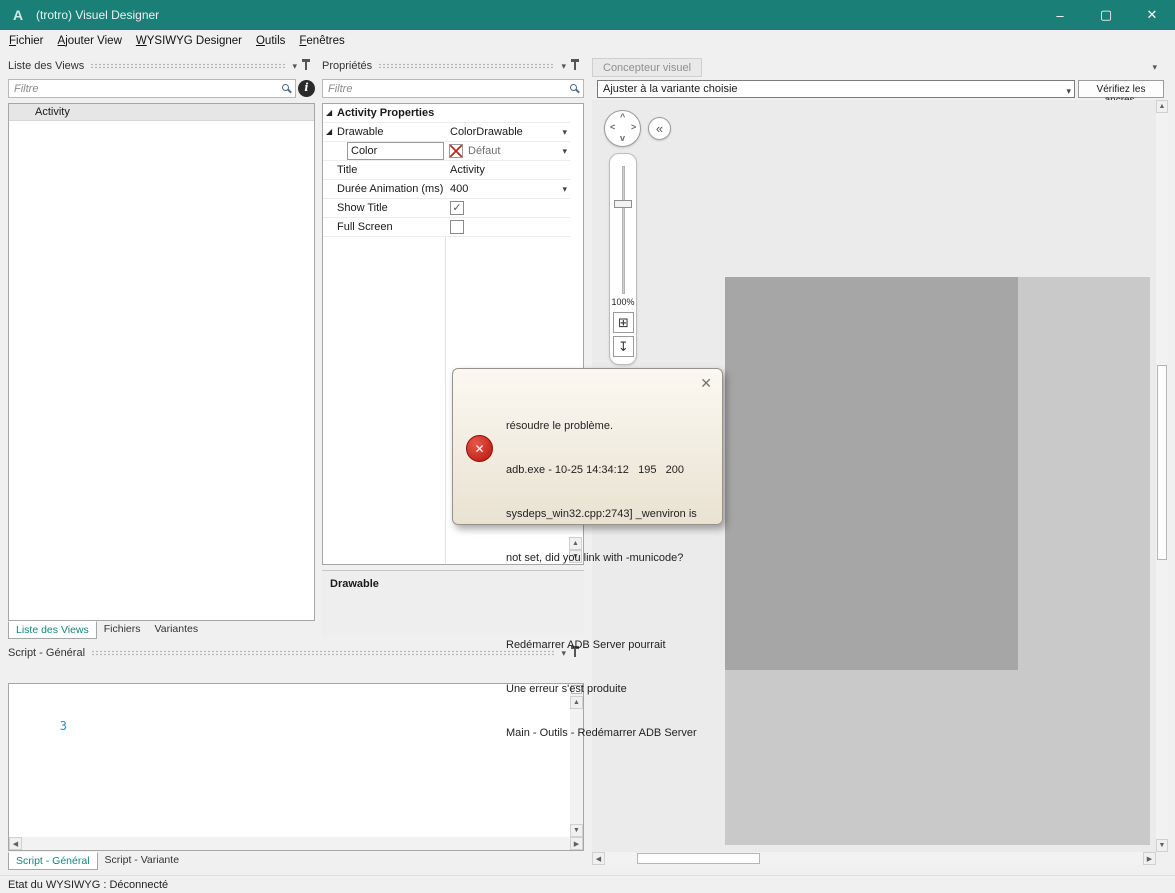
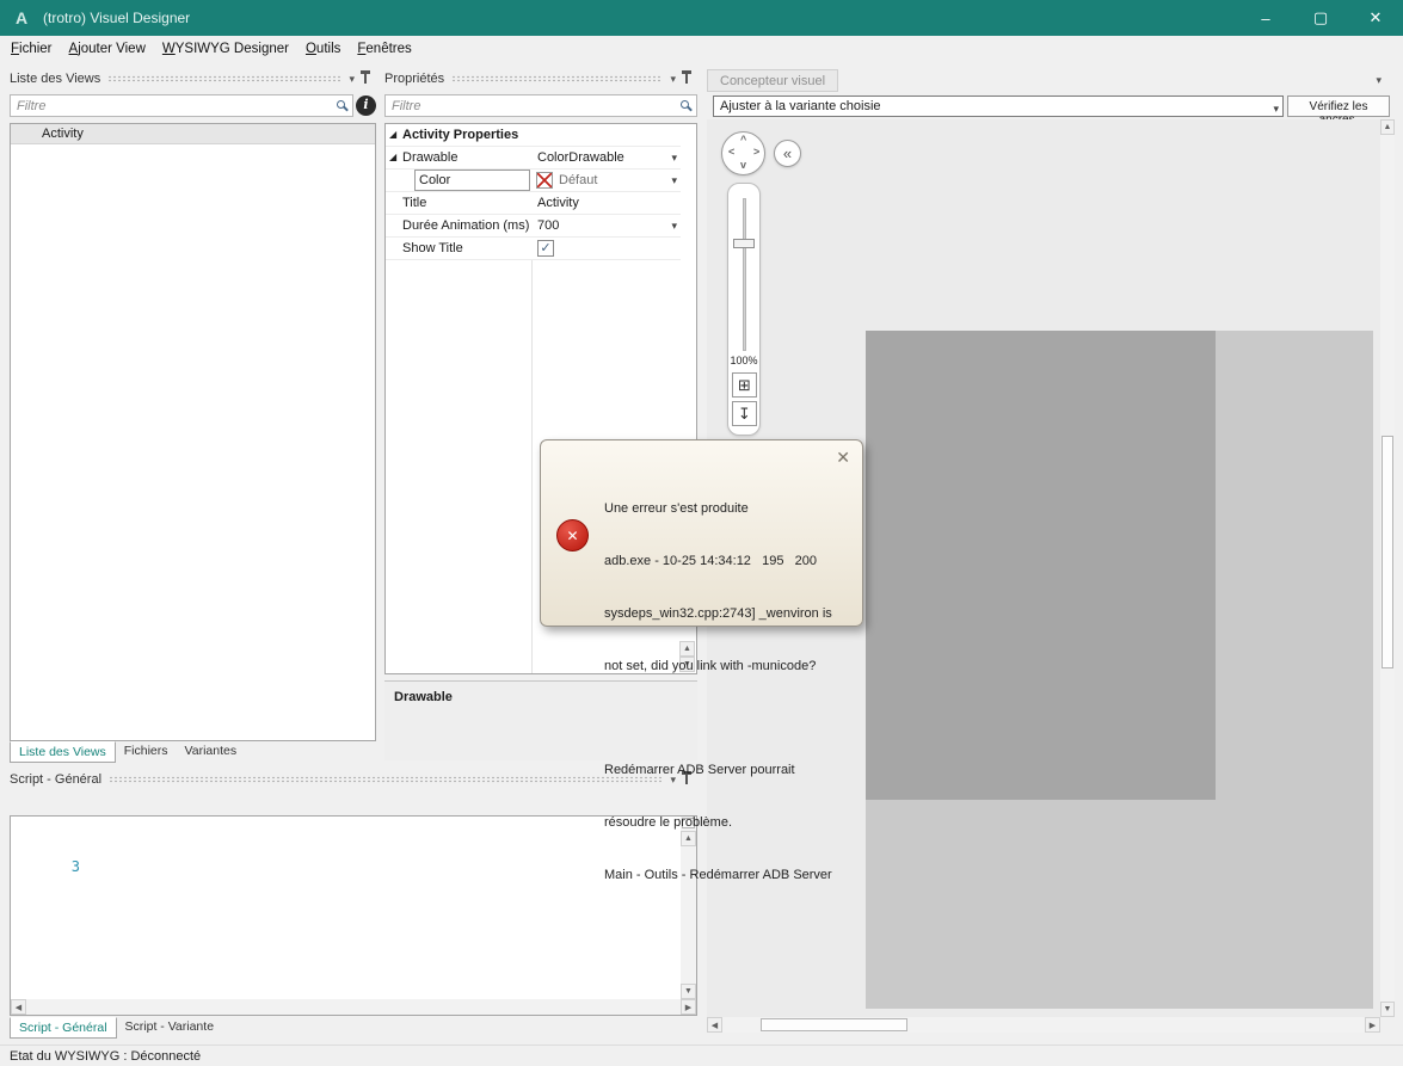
  A
  (trotro) Visuel Designer
  –
  ▢
  ✕
  Fichier
  Ajouter View
  WYSIWYG Designer
  Outils
  Fenêtres
  Liste des Views
  ▾
  Filtre
  i
  Activity
  Liste des Views
  Fichiers
  Variantes
  Propriétés
  ▾
  Filtre
  ◢
  Activity Properties
  ◢
  Drawable
  ColorDrawable
  ▾
  Color
  Défaut
  ▾
  Title
  Activity
  Durée Animation (ms)
- 400
+ 700
  ▾
  Show Title
  ✓
- Full Screen
  Drawable
  Script - Général
  ▾
  3
  Script - Général
  Script - Variante
  Concepteur visuel
  ▾
  Ajuster à la variante choisie
  ▾
  ^
  v
  <
  >
  «
  100%
  ⊞
  ↧
  ✕
  ✕
- résoudre le problème.
+ Une erreur s'est produite
  adb.exe - 10-25 14:34:12 195 200
  sysdeps_win32.cpp:2743] _wenviron is
  not set, did you link with -municode?
  Redémarrer ADB Server pourrait
- Une erreur s'est produite
+ résoudre le problème.
  Main - Outils - Redémarrer ADB Server
  Etat du WYSIWYG : Déconnecté
